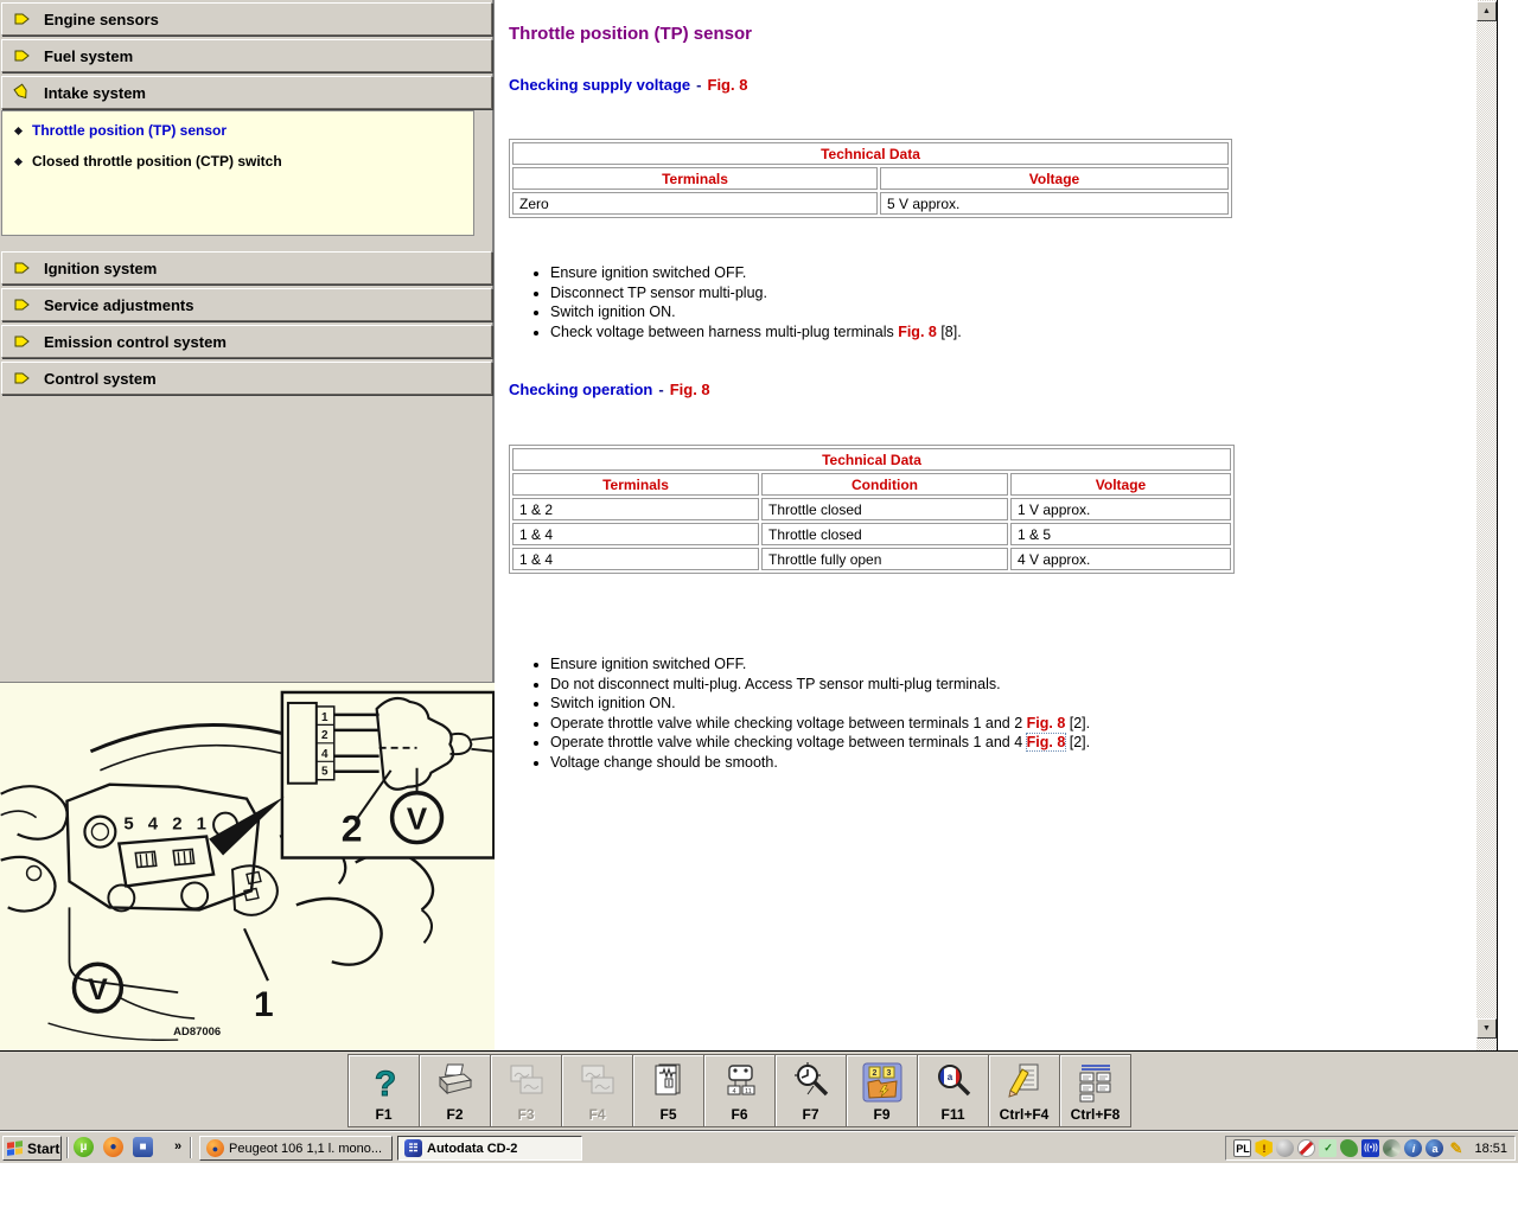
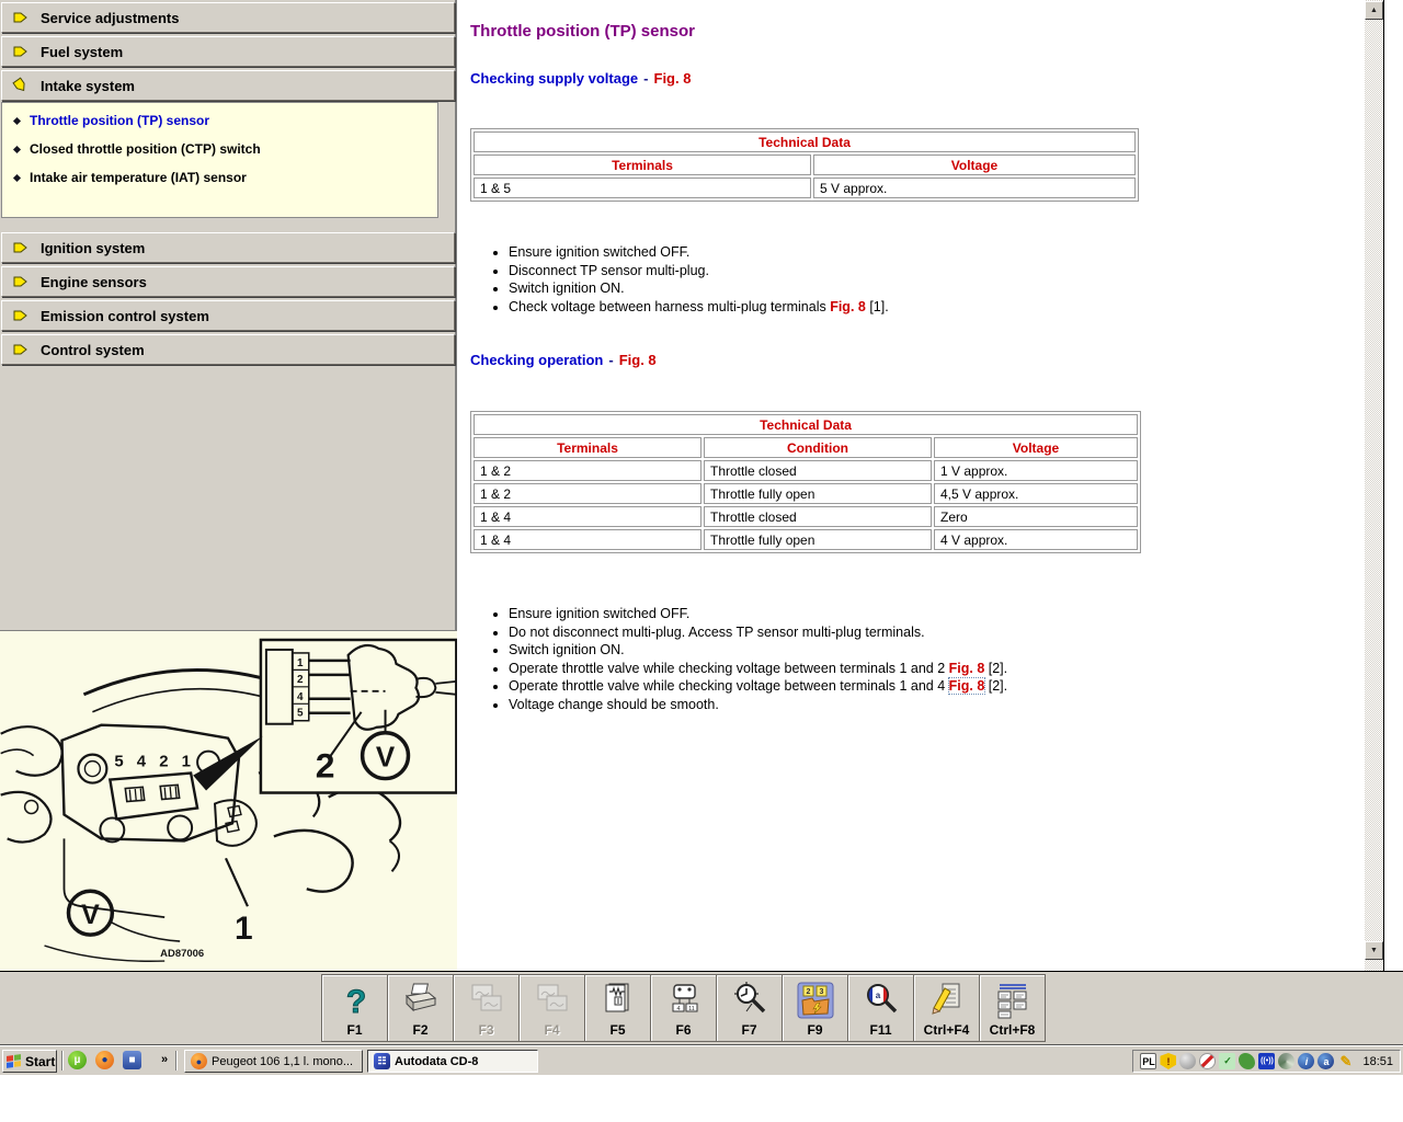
- Engine sensors
+ Service adjustments
  Fuel system
  Intake system
  Throttle position (TP) sensor
  Closed throttle position (CTP) switch
+ Intake air temperature (IAT) sensor
  Ignition system
- Service adjustments
+ Engine sensors
  Emission control system
  Control system
  5 4 2 1
  1
  2
  4
  5
  2
  V
  V
  1
  AD87006
  Throttle position (TP) sensor
  Checking supply voltage - Fig. 8
  Technical Data
  Terminals	Voltage
- Zero	5 V approx.
+ 1 & 5	5 V approx.
  Ensure ignition switched OFF.
  Disconnect TP sensor multi-plug.
  Switch ignition ON.
- Check voltage between harness multi-plug terminals Fig. 8 [8].
+ Check voltage between harness multi-plug terminals Fig. 8 [1].
  Checking operation - Fig. 8
  Technical Data
  Terminals	Condition	Voltage
  1 & 2	Throttle closed	1 V approx.
+ 1 & 2	Throttle fully open	4,5 V approx.
- 1 & 4	Throttle closed	1 & 5
+ 1 & 4	Throttle closed	Zero
  1 & 4	Throttle fully open	4 V approx.
  Ensure ignition switched OFF.
  Do not disconnect multi-plug. Access TP sensor multi-plug terminals.
  Switch ignition ON.
  Operate throttle valve while checking voltage between terminals 1 and 2 Fig. 8 [2].
  Operate throttle valve while checking voltage between terminals 1 and 4 Fig. 8 [2].
  Voltage change should be smooth.
  ?
  F1
  F2
  F3
  F4
  F5
  F6
  F7
  F9
  a
  F11
  Ctrl+F4
  Ctrl+F8
  Start
  µ
  ●
  ■
  »
  ●
  Peugeot 106 1,1 l. mono...
  ☷
- Autodata CD-2
+ Autodata CD-8
  PL
  !
  ✓
  i
  a
  ✎
  18:51
